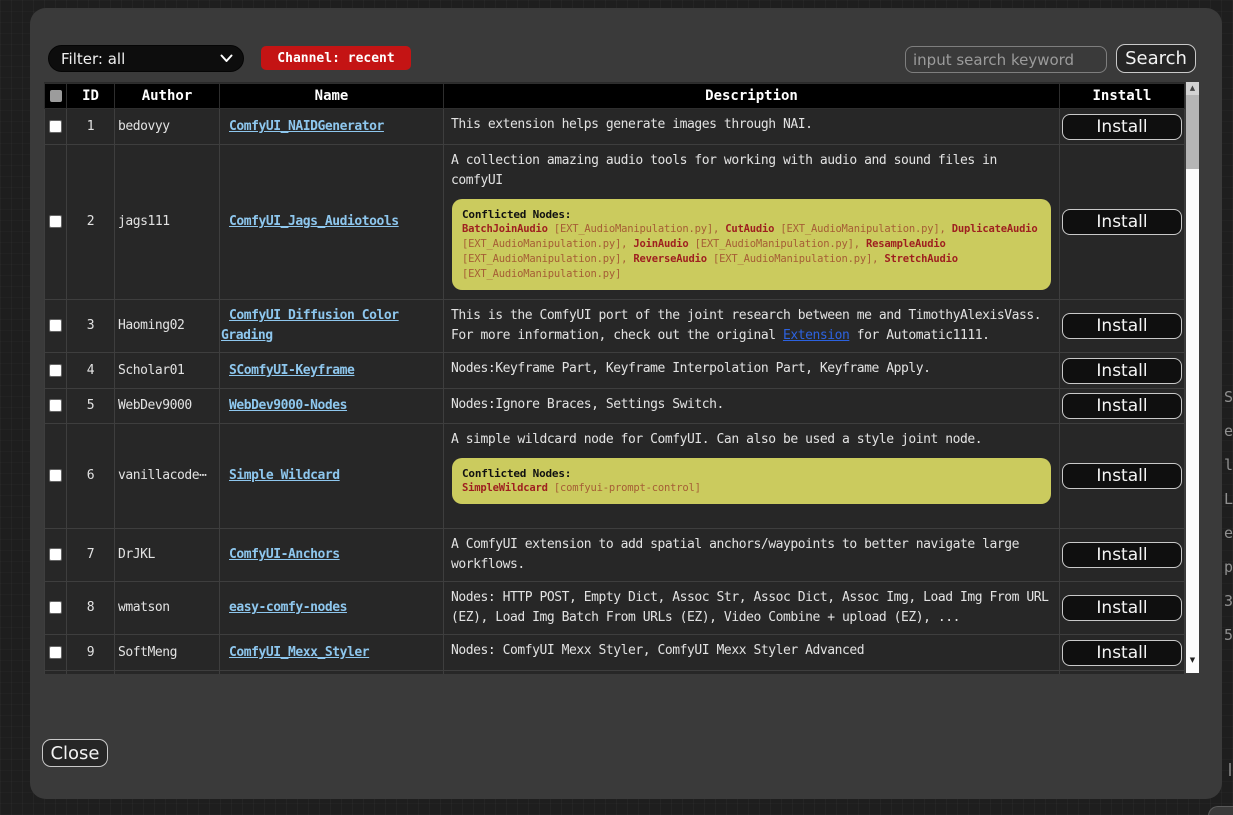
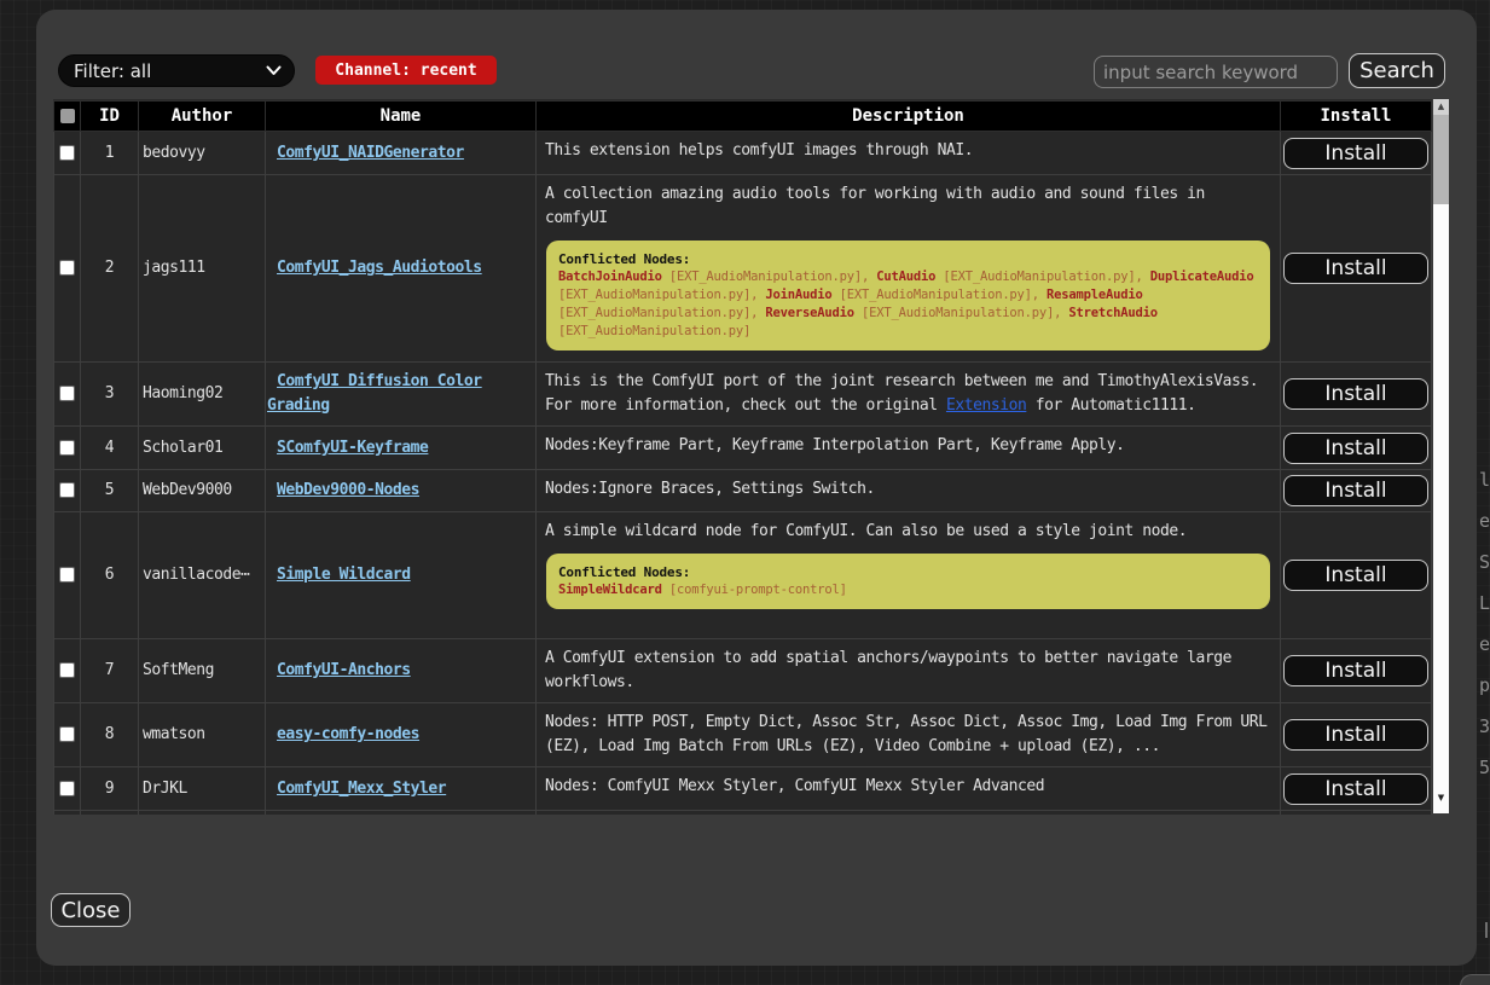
- S
+ l
  e
- l
+ S
  L
  e
  p
  3
  5
  Filter: all
  Channel: recent
  input search keyword
  Search
  	ID	Author	Name	Description	Install
- 	1	bedovyy	ComfyUI_NAIDGenerator	This extension helps generate images through NAI.	Install
+ 	1	bedovyy	ComfyUI_NAIDGenerator	This extension helps comfyUI images through NAI.	Install
  	2	jags111	ComfyUI_Jags_Audiotools	A collection amazing audio tools for working with audio and sound files in comfyUIConflicted Nodes:BatchJoinAudio [EXT_AudioManipulation.py], CutAudio [EXT_AudioManipulation.py], DuplicateAudio [EXT_AudioManipulation.py], JoinAudio [EXT_AudioManipulation.py], ResampleAudio [EXT_AudioManipulation.py], ReverseAudio [EXT_AudioManipulation.py], StretchAudio [EXT_AudioManipulation.py]	Install
  	3	Haoming02	ComfyUI Diffusion Color Grading	This is the ComfyUI port of the joint research between me and TimothyAlexisVass. For more information, check out the original Extension for Automatic1111.	Install
  	4	Scholar01	SComfyUI-Keyframe	Nodes:Keyframe Part, Keyframe Interpolation Part, Keyframe Apply.	Install
  	5	WebDev9000	WebDev9000-Nodes	Nodes:Ignore Braces, Settings Switch.	Install
  	6	vanillacode⋯	Simple Wildcard	A simple wildcard node for ComfyUI. Can also be used a style joint node.Conflicted Nodes:SimpleWildcard [comfyui-prompt-control]	Install
- 	7	DrJKL	ComfyUI-Anchors	A ComfyUI extension to add spatial anchors/waypoints to better navigate large workflows.	Install
+ 	7	SoftMeng	ComfyUI-Anchors	A ComfyUI extension to add spatial anchors/waypoints to better navigate large workflows.	Install
  	8	wmatson	easy-comfy-nodes	Nodes: HTTP POST, Empty Dict, Assoc Str, Assoc Dict, Assoc Img, Load Img From URL (EZ), Load Img Batch From URLs (EZ), Video Combine + upload (EZ), ...	Install
- 	9	SoftMeng	ComfyUI_Mexx_Styler	Nodes: ComfyUI Mexx Styler, ComfyUI Mexx Styler Advanced	Install
+ 	9	DrJKL	ComfyUI_Mexx_Styler	Nodes: ComfyUI Mexx Styler, ComfyUI Mexx Styler Advanced	Install
  ▲
  ▼
  Close
